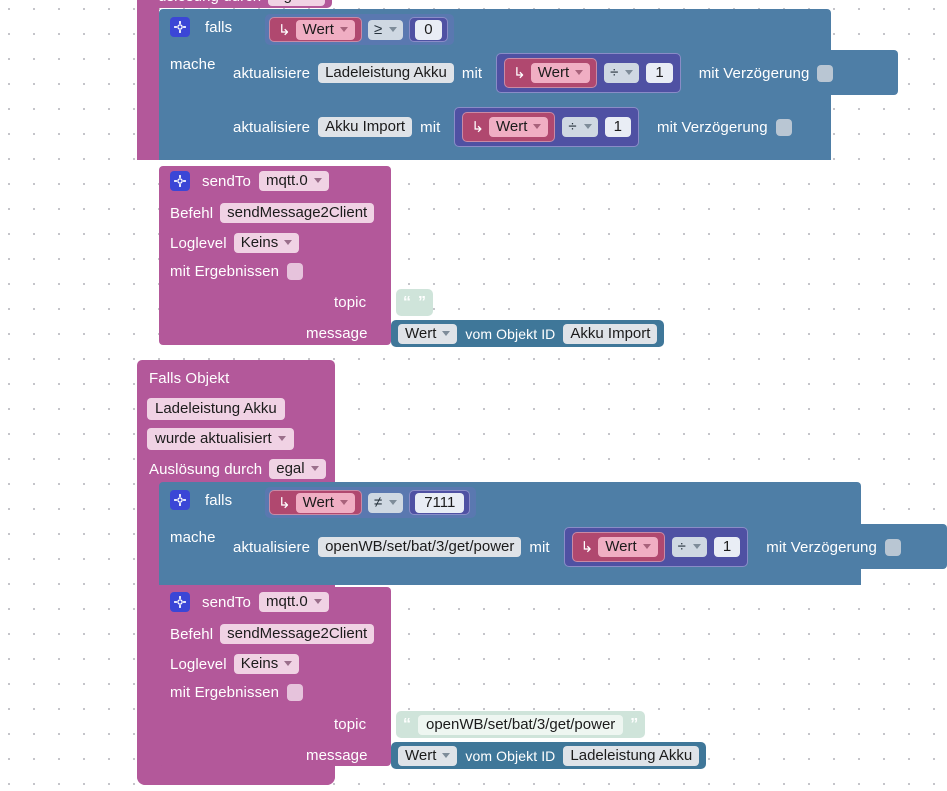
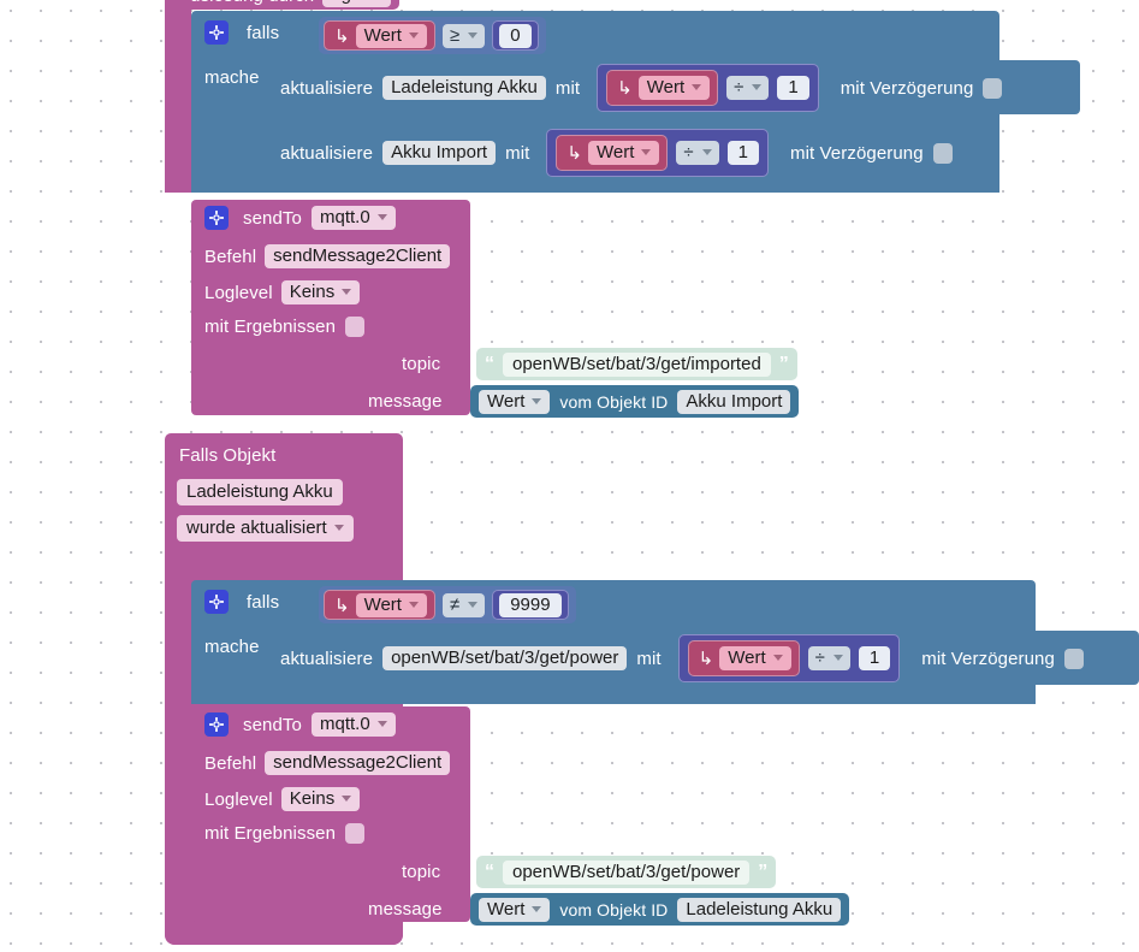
  falls
  ↳
  Wert
  ≥
  0
  mache
  aktualisiere
  Ladeleistung Akku
  mit
  ↳
  Wert
  ÷
  1
  mit Verzögerung
  aktualisiere
  Akku Import
  mit
  ↳
  Wert
  ÷
  1
  mit Verzögerung
  sendTo
  mqtt.0
  Befehl
  sendMessage2Client
  Loglevel
  Keins
  mit Ergebnissen
  topic
  “
+ openWB/set/bat/3/get/imported
  ”
  message
  Wert
  vom Objekt ID
  Akku Import
  Falls Objekt
  Ladeleistung Akku
  wurde aktualisiert
- Auslösung durch
- egal
  falls
  ↳
  Wert
  ≠
- 7111
+ 9999
  mache
  aktualisiere
  openWB/set/bat/3/get/power
  mit
  ↳
  Wert
  ÷
  1
  mit Verzögerung
  sendTo
  mqtt.0
  Befehl
  sendMessage2Client
  Loglevel
  Keins
  mit Ergebnissen
  topic
  “
  openWB/set/bat/3/get/power
  ”
  message
  Wert
  vom Objekt ID
  Ladeleistung Akku
